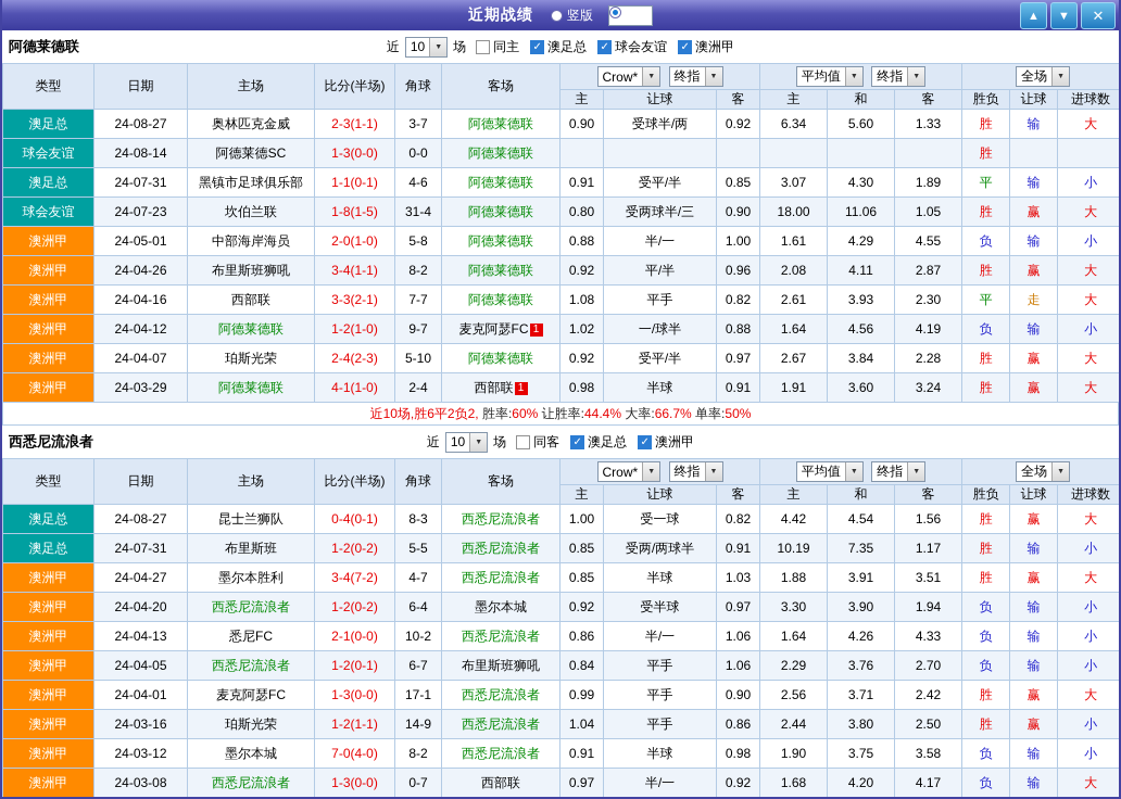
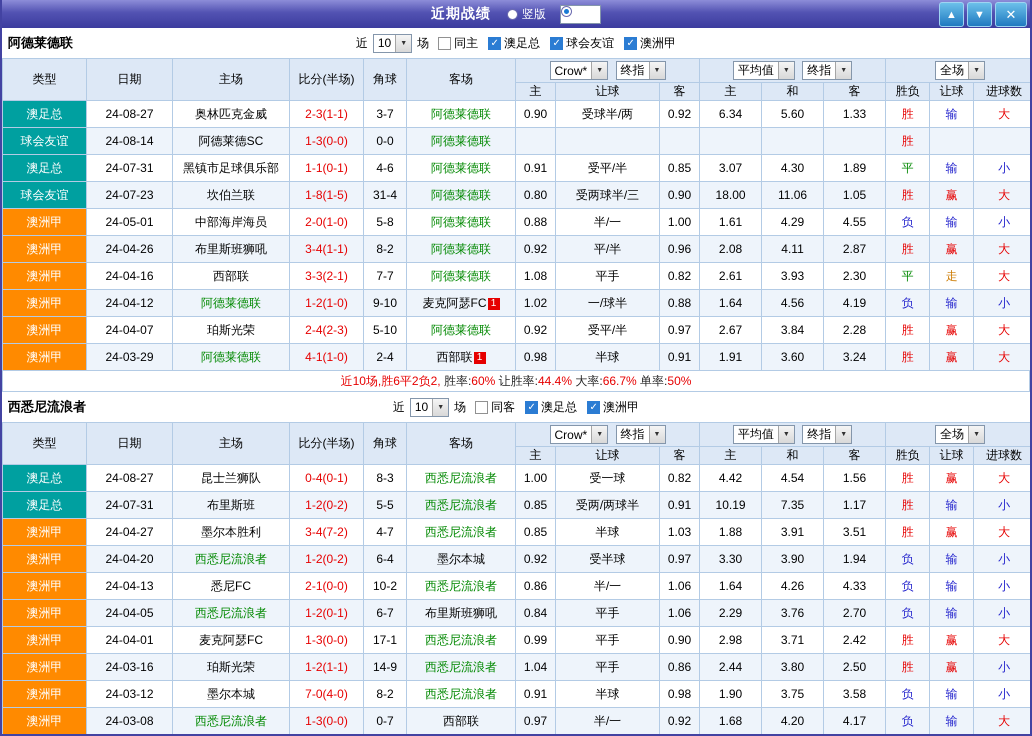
  近期战绩
  竖版
  横版
  ▲
  ▼
  ✕
  阿德莱德联
  近
  10
  场
  同主
  ✓
  澳足总
  ✓
  球会友谊
  ✓
  澳洲甲
  类型	日期	主场	比分(半场)	角球	客场	Crow* 终指	平均值 终指	全场
  主	让球	客	主	和	客	胜负	让球	进球数
  澳足总	24-08-27	奥林匹克金威	2-3(1-1)	3-7	阿德莱德联	0.90	受球半/两	0.92	6.34	5.60	1.33	胜	输	大
  球会友谊	24-08-14	阿德莱德SC	1-3(0-0)	0-0	阿德莱德联							胜
  澳足总	24-07-31	黑镇市足球俱乐部	1-1(0-1)	4-6	阿德莱德联	0.91	受平/半	0.85	3.07	4.30	1.89	平	输	小
  球会友谊	24-07-23	坎伯兰联	1-8(1-5)	31-4	阿德莱德联	0.80	受两球半/三	0.90	18.00	11.06	1.05	胜	赢	大
  澳洲甲	24-05-01	中部海岸海员	2-0(1-0)	5-8	阿德莱德联	0.88	半/一	1.00	1.61	4.29	4.55	负	输	小
  澳洲甲	24-04-26	布里斯班狮吼	3-4(1-1)	8-2	阿德莱德联	0.92	平/半	0.96	2.08	4.11	2.87	胜	赢	大
  澳洲甲	24-04-16	西部联	3-3(2-1)	7-7	阿德莱德联	1.08	平手	0.82	2.61	3.93	2.30	平	走	大
- 澳洲甲	24-04-12	阿德莱德联	1-2(1-0)	9-7	麦克阿瑟FC 1	1.02	一/球半	0.88	1.64	4.56	4.19	负	输	小
+ 澳洲甲	24-04-12	阿德莱德联	1-2(1-0)	9-10	麦克阿瑟FC 1	1.02	一/球半	0.88	1.64	4.56	4.19	负	输	小
  澳洲甲	24-04-07	珀斯光荣	2-4(2-3)	5-10	阿德莱德联	0.92	受平/半	0.97	2.67	3.84	2.28	胜	赢	大
  澳洲甲	24-03-29	阿德莱德联	4-1(1-0)	2-4	西部联 1	0.98	半球	0.91	1.91	3.60	3.24	胜	赢	大
  近10场,胜6平2负2,
  胜率:
  60%
  让胜率:
  44.4%
  大率:
  66.7%
  单率:
  50%
  西悉尼流浪者
  近
  10
  场
  同客
  ✓
  澳足总
  ✓
  澳洲甲
  类型	日期	主场	比分(半场)	角球	客场	Crow* 终指	平均值 终指	全场
  主	让球	客	主	和	客	胜负	让球	进球数
  澳足总	24-08-27	昆士兰狮队	0-4(0-1)	8-3	西悉尼流浪者	1.00	受一球	0.82	4.42	4.54	1.56	胜	赢	大
  澳足总	24-07-31	布里斯班	1-2(0-2)	5-5	西悉尼流浪者	0.85	受两/两球半	0.91	10.19	7.35	1.17	胜	输	小
  澳洲甲	24-04-27	墨尔本胜利	3-4(7-2)	4-7	西悉尼流浪者	0.85	半球	1.03	1.88	3.91	3.51	胜	赢	大
  澳洲甲	24-04-20	西悉尼流浪者	1-2(0-2)	6-4	墨尔本城	0.92	受半球	0.97	3.30	3.90	1.94	负	输	小
  澳洲甲	24-04-13	悉尼FC	2-1(0-0)	10-2	西悉尼流浪者	0.86	半/一	1.06	1.64	4.26	4.33	负	输	小
  澳洲甲	24-04-05	西悉尼流浪者	1-2(0-1)	6-7	布里斯班狮吼	0.84	平手	1.06	2.29	3.76	2.70	负	输	小
- 澳洲甲	24-04-01	麦克阿瑟FC	1-3(0-0)	17-1	西悉尼流浪者	0.99	平手	0.90	2.56	3.71	2.42	胜	赢	大
+ 澳洲甲	24-04-01	麦克阿瑟FC	1-3(0-0)	17-1	西悉尼流浪者	0.99	平手	0.90	2.98	3.71	2.42	胜	赢	大
  澳洲甲	24-03-16	珀斯光荣	1-2(1-1)	14-9	西悉尼流浪者	1.04	平手	0.86	2.44	3.80	2.50	胜	赢	小
  澳洲甲	24-03-12	墨尔本城	7-0(4-0)	8-2	西悉尼流浪者	0.91	半球	0.98	1.90	3.75	3.58	负	输	小
  澳洲甲	24-03-08	西悉尼流浪者	1-3(0-0)	0-7	西部联	0.97	半/一	0.92	1.68	4.20	4.17	负	输	大
